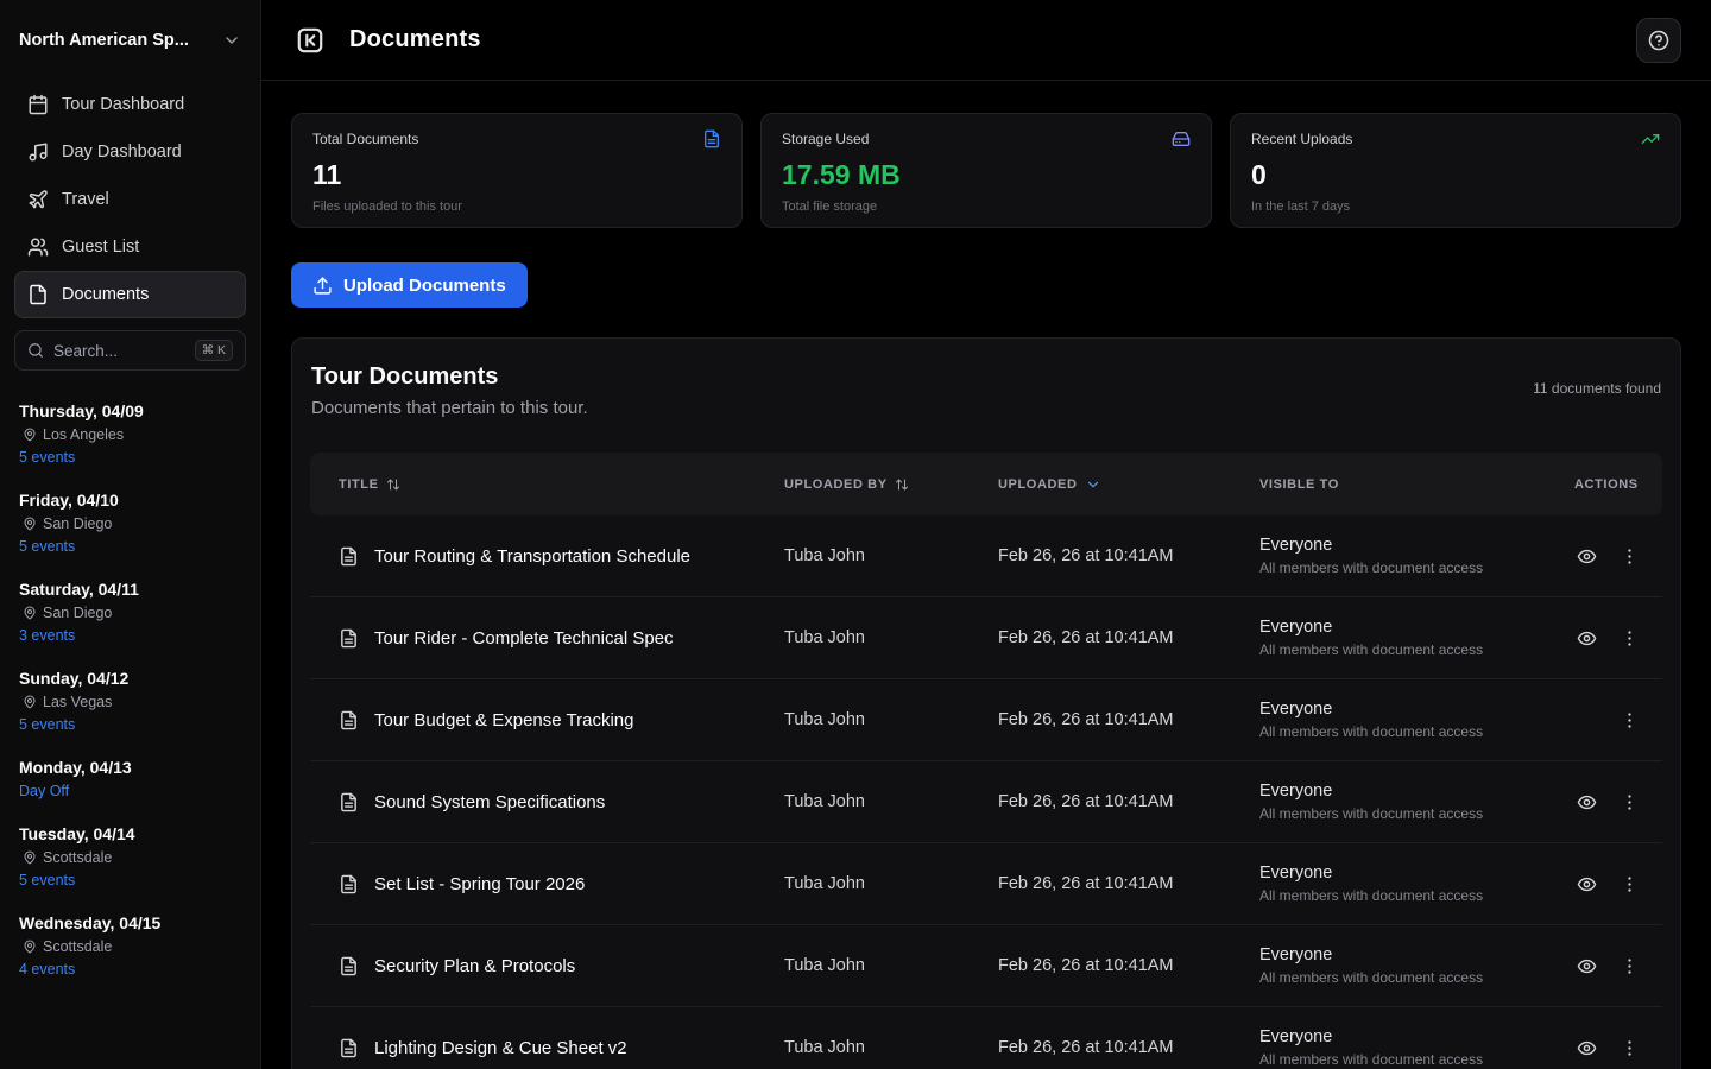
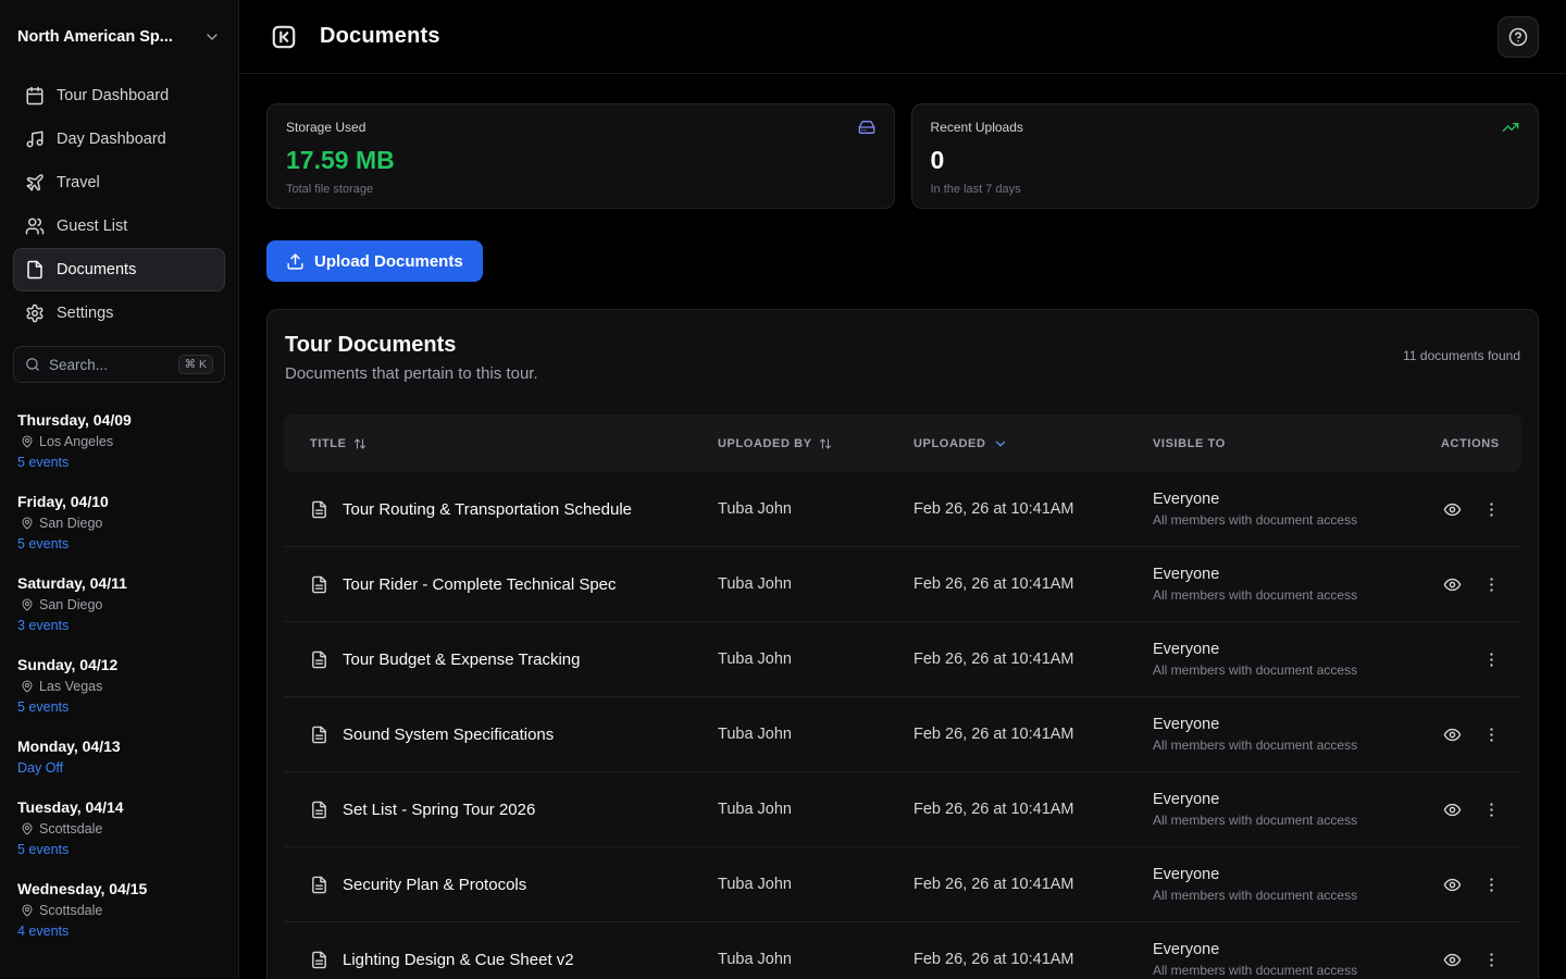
  North American Sp...
  Tour Dashboard
  Day Dashboard
  Travel
  Guest List
  Documents
+ Settings
  Search...
  ⌘ K
  Thursday, 04/09
  Los Angeles
  5 events
  Friday, 04/10
  San Diego
  5 events
  Saturday, 04/11
  San Diego
  3 events
  Sunday, 04/12
  Las Vegas
  5 events
  Monday, 04/13
  Day Off
  Tuesday, 04/14
  Scottsdale
  5 events
  Wednesday, 04/15
  Scottsdale
  4 events
  Documents
- Total Documents
- 11
- Files uploaded to this tour
  Storage Used
  17.59 MB
  Total file storage
  Recent Uploads
  0
  In the last 7 days
  Upload Documents
  Tour Documents
  Documents that pertain to this tour.
  11 documents found
  TITLE
  UPLOADED BY
  UPLOADED
  VISIBLE TO
  ACTIONS
  Tour Routing & Transportation Schedule
  Tuba John
  Feb 26, 26 at 10:41AM
  Everyone
  All members with document access
  Tour Rider - Complete Technical Spec
  Tuba John
  Feb 26, 26 at 10:41AM
  Everyone
  All members with document access
  Tour Budget & Expense Tracking
  Tuba John
  Feb 26, 26 at 10:41AM
  Everyone
  All members with document access
  Sound System Specifications
  Tuba John
  Feb 26, 26 at 10:41AM
  Everyone
  All members with document access
  Set List - Spring Tour 2026
  Tuba John
  Feb 26, 26 at 10:41AM
  Everyone
  All members with document access
  Security Plan & Protocols
  Tuba John
  Feb 26, 26 at 10:41AM
  Everyone
  All members with document access
  Lighting Design & Cue Sheet v2
  Tuba John
  Feb 26, 26 at 10:41AM
  Everyone
  All members with document access
